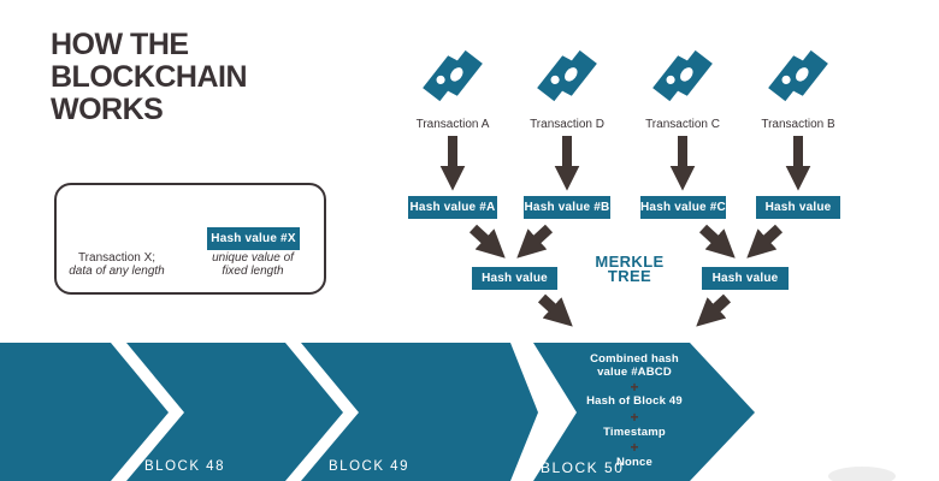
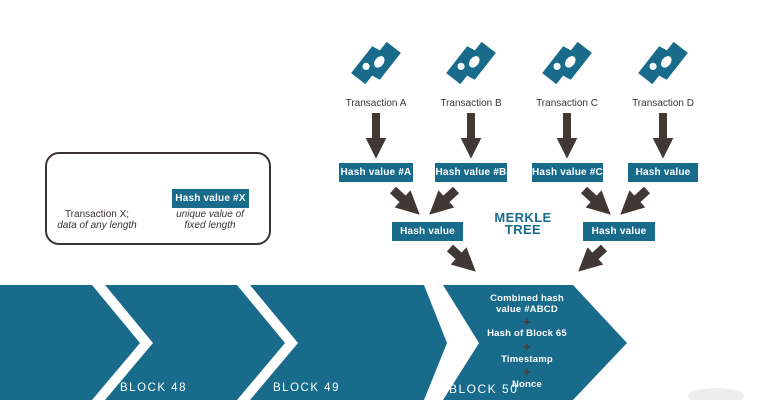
- HOW THE
- BLOCKCHAIN
- WORKS
  Hash value #X
  Transaction X;
  data of any length
  unique value of
  fixed length
  Transaction A
- Transaction D
+ Transaction B
  Transaction C
- Transaction B
+ Transaction D
  Hash value #A
  Hash value #B
  Hash value #C
  Hash value
  Hash value
  Hash value
  MERKLE
  TREE
  BLOCK 48
  BLOCK 49
  BLOCK 50
  Combined hash
  value #ABCD
  +
- Hash of Block 49
+ Hash of Block 65
  +
  Timestamp
  +
  Nonce
